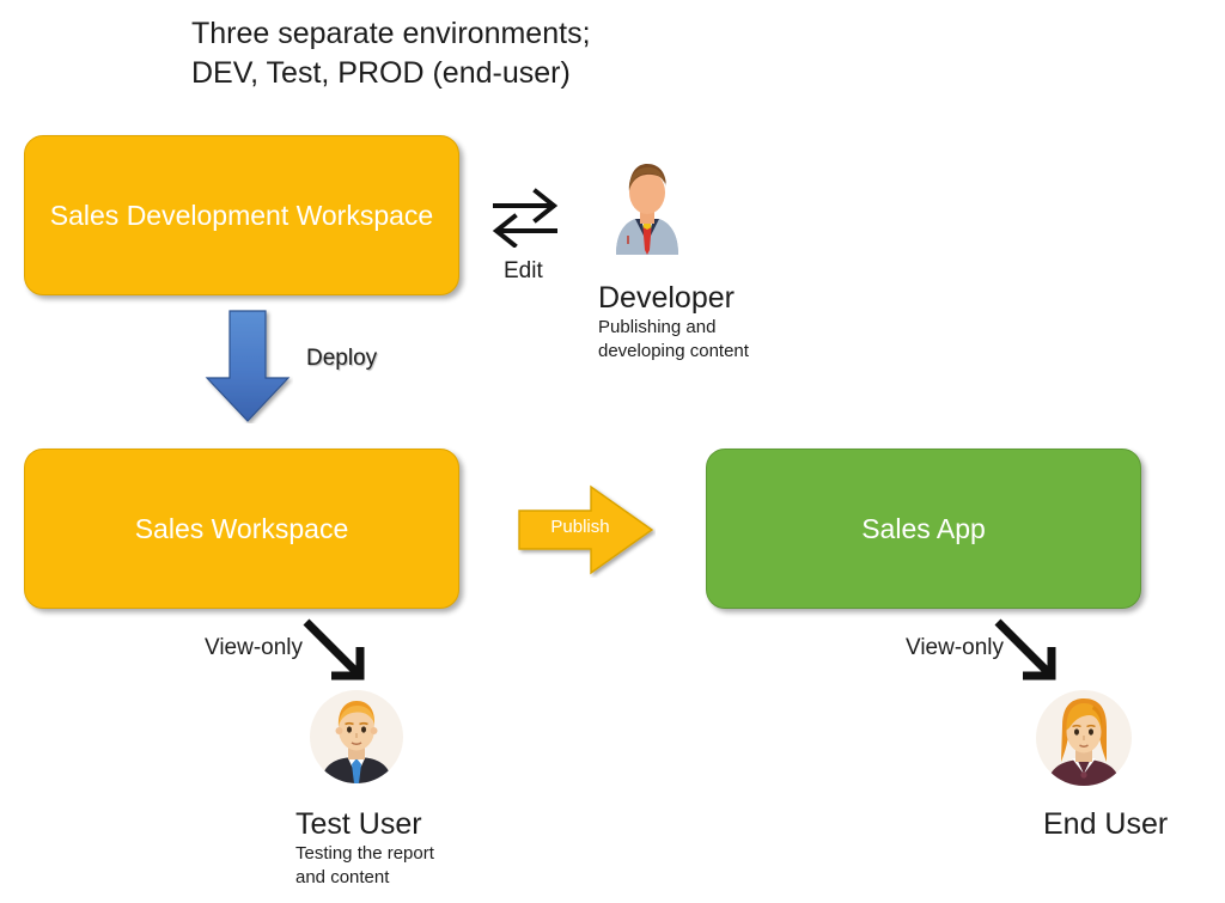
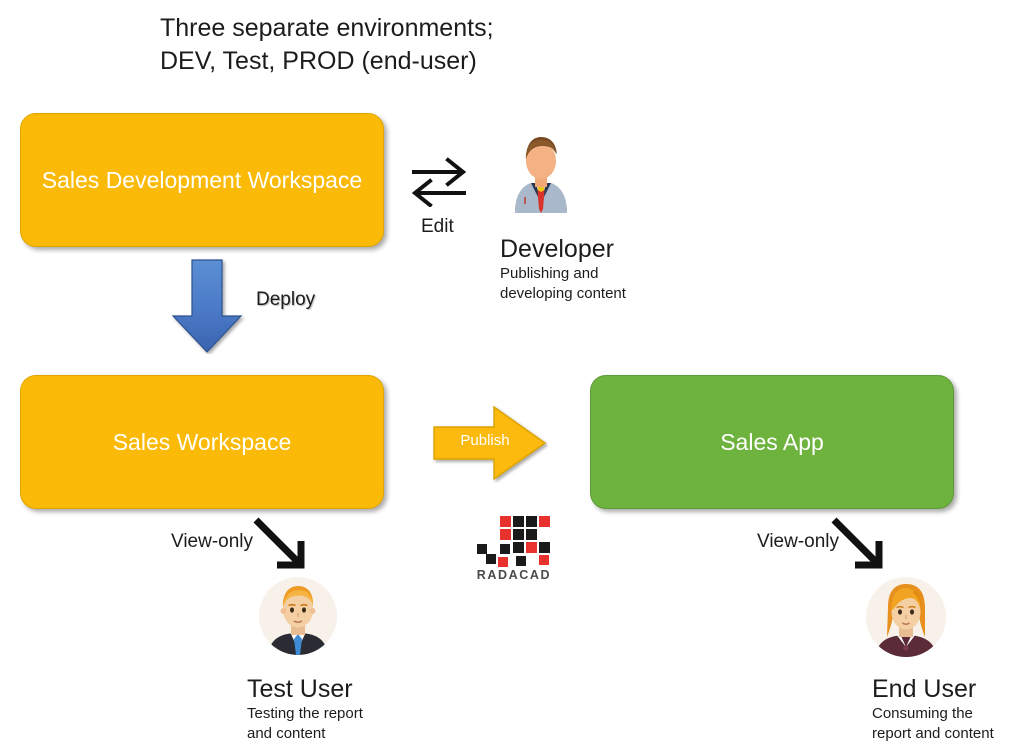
  Three separate environments;
  DEV, Test, PROD (end-user)
  Sales Development Workspace
  Sales Workspace
  Sales App
  Deploy
  Publish
  Edit
  Developer
  Publishing and
  developing content
  View-only
  Test User
  Testing the report
  and content
  View-only
  End User
+ Consuming the
+ report and content
+ RADACAD
